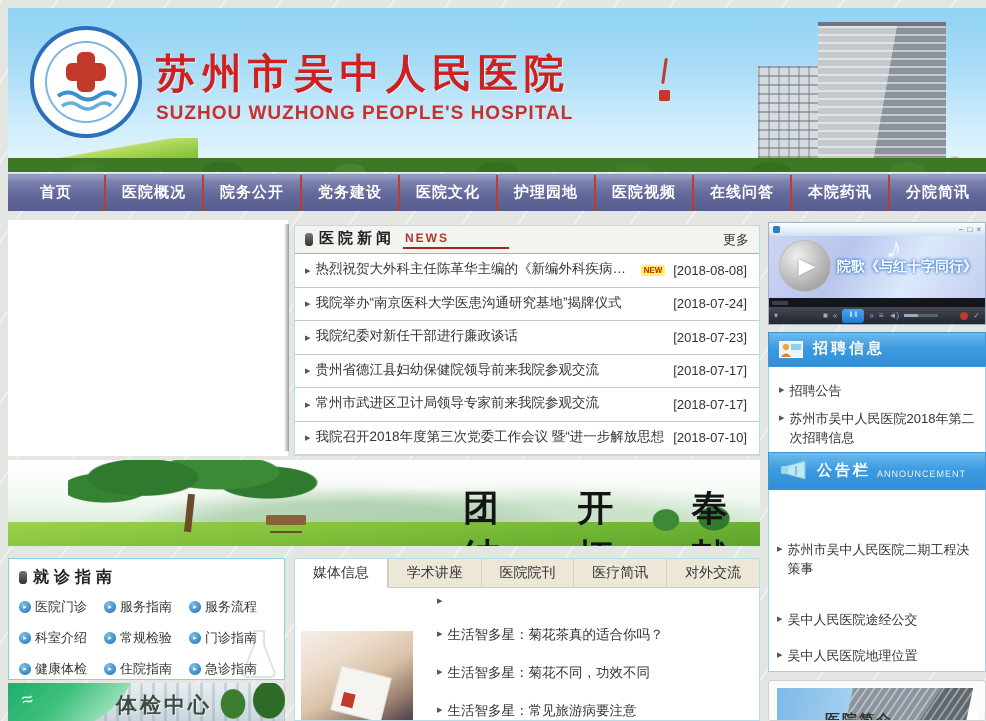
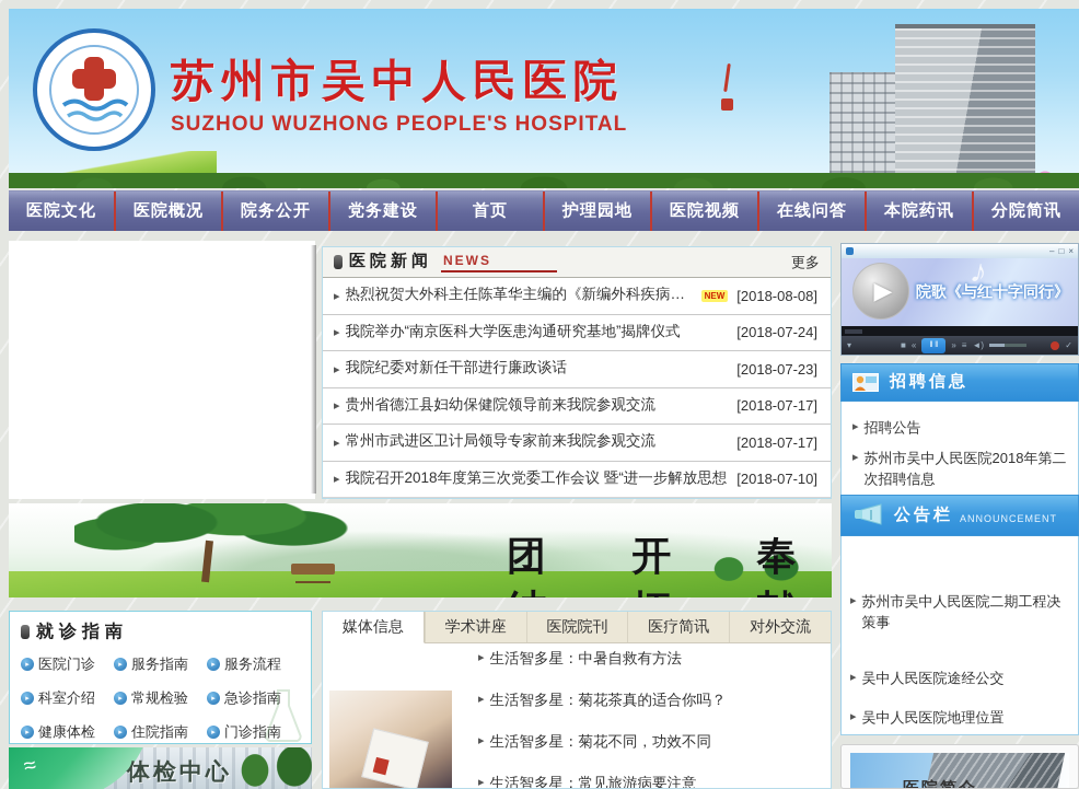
  苏州市吴中人民医院
  SUZHOU WUZHONG PEOPLE'S HOSPITAL
- 首页
+ 医院文化
  医院概况
  院务公开
  党务建设
- 医院文化
+ 首页
  护理园地
  医院视频
  在线问答
  本院药讯
  分院简讯
  医院新闻
  NEWS
  更多
  ▸
  热烈祝贺大外科主任陈革华主编的《新编外科疾病诊断
  NEW
  [2018-08-08]
  ▸
  我院举办“南京医科大学医患沟通研究基地”揭牌仪式
  [2018-07-24]
  ▸
  我院纪委对新任干部进行廉政谈话
  [2018-07-23]
  ▸
  贵州省德江县妇幼保健院领导前来我院参观交流
  [2018-07-17]
  ▸
  常州市武进区卫计局领导专家前来我院参观交流
  [2018-07-17]
  ▸
  我院召开2018年度第三次党委工作会议 暨“进一步解放思想
  [2018-07-10]
  –
  □
  ×
  ▶
  院歌《与红十字同行》
  ▾
  ■
  «
  »
  ≡
  ◄)
  ✓
  招聘信息
  ▸
  招聘公告
  ▸
  苏州市吴中人民医院2018年第二次招聘信息
  公告栏
  ANNOUNCEMENT
  ▸
  苏州市吴中人民医院二期工程决策事
  ▸
  吴中人民医院途经公交
  ▸
  吴中人民医院地理位置
  就诊指南
  医院门诊
  服务指南
  服务流程
  科室介绍
  常规检验
- 门诊指南
+ 急诊指南
  健康体检
  住院指南
- 急诊指南
+ 门诊指南
  体检中心
  媒体信息
  学术讲座
  医院院刊
  医疗简讯
  对外交流
  ▸
+ 生活智多星：中暑自救有方法
  ▸
  生活智多星：菊花茶真的适合你吗？
  ▸
  生活智多星：菊花不同，功效不同
  ▸
  生活智多星：常见旅游病要注意
